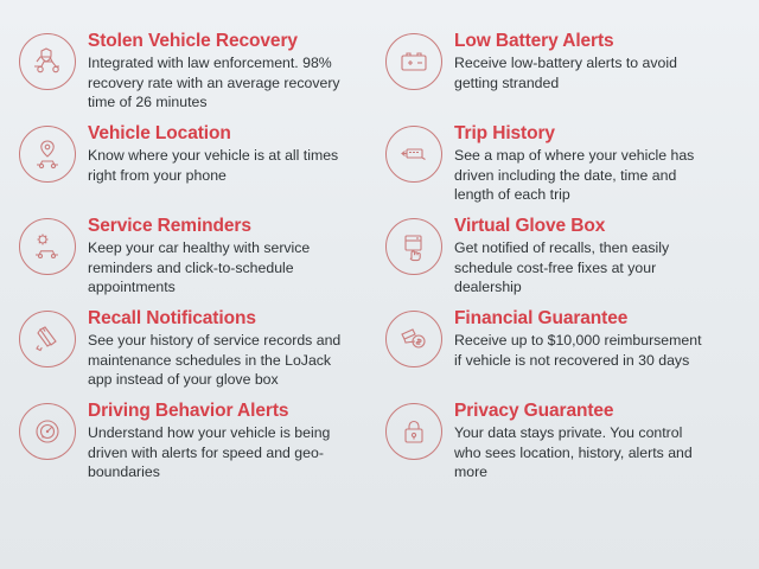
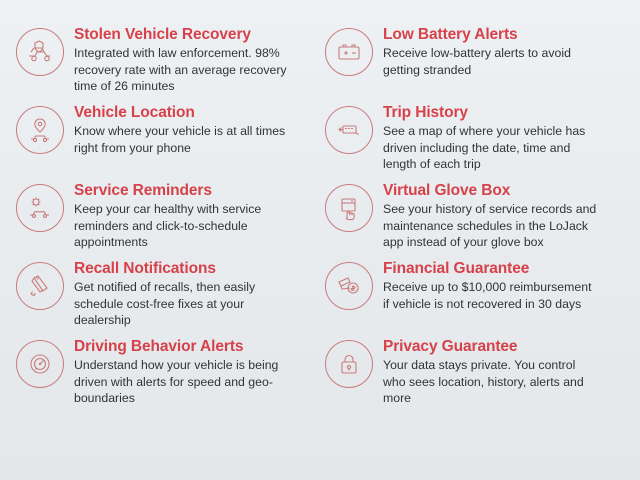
  Stolen Vehicle Recovery
  Integrated with law enforcement. 98% recovery rate with an average recovery time of 26 minutes
  Low Battery Alerts
  Receive low-battery alerts to avoid getting stranded
  Vehicle Location
  Know where your vehicle is at all times right from your phone
  Trip History
  See a map of where your vehicle has driven including the date, time and length of each trip
  Service Reminders
  Keep your car healthy with service reminders and click-to-schedule appointments
  Virtual Glove Box
- Get notified of recalls, then easily schedule cost-free fixes at your dealership
+ See your history of service records and maintenance schedules in the LoJack app instead of your glove box
  Recall Notifications
- See your history of service records and maintenance schedules in the LoJack app instead of your glove box
+ Get notified of recalls, then easily schedule cost-free fixes at your dealership
  Financial Guarantee
  Receive up to $10,000 reimbursement if vehicle is not recovered in 30 days
  Driving Behavior Alerts
  Understand how your vehicle is being driven with alerts for speed and geo-boundaries
  Privacy Guarantee
  Your data stays private. You control who sees location, history, alerts and more
